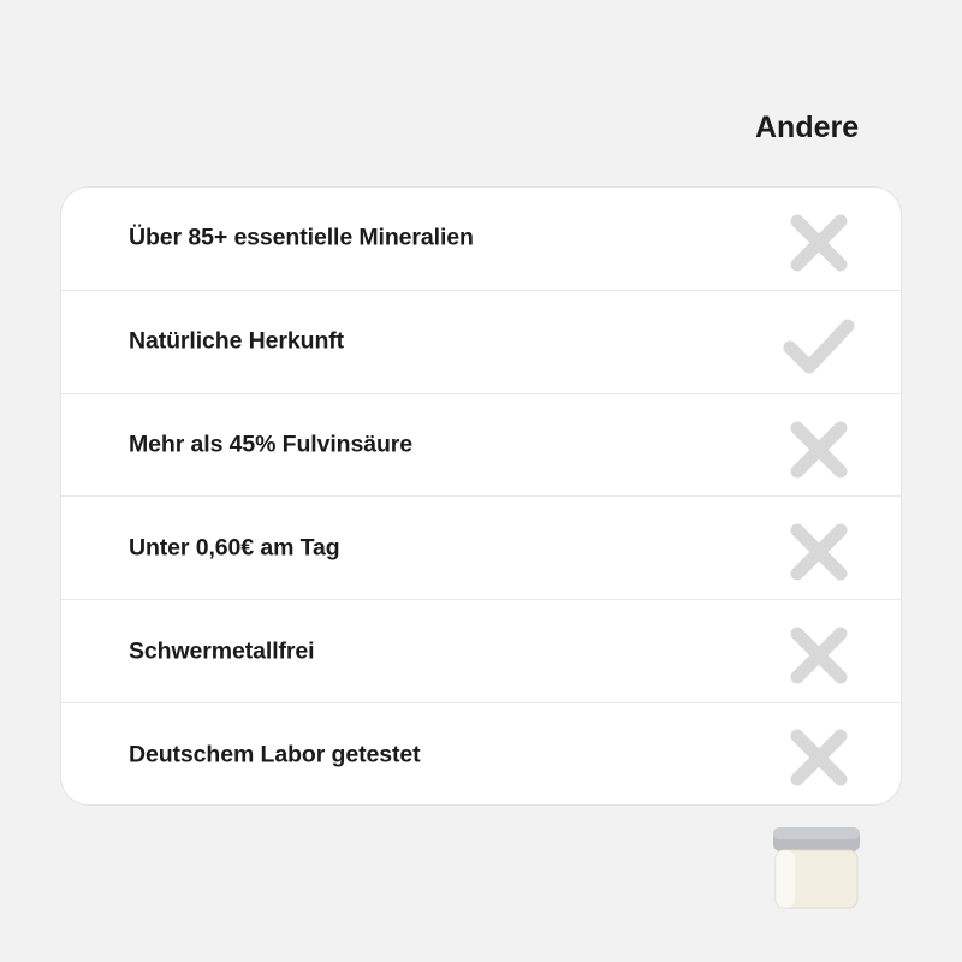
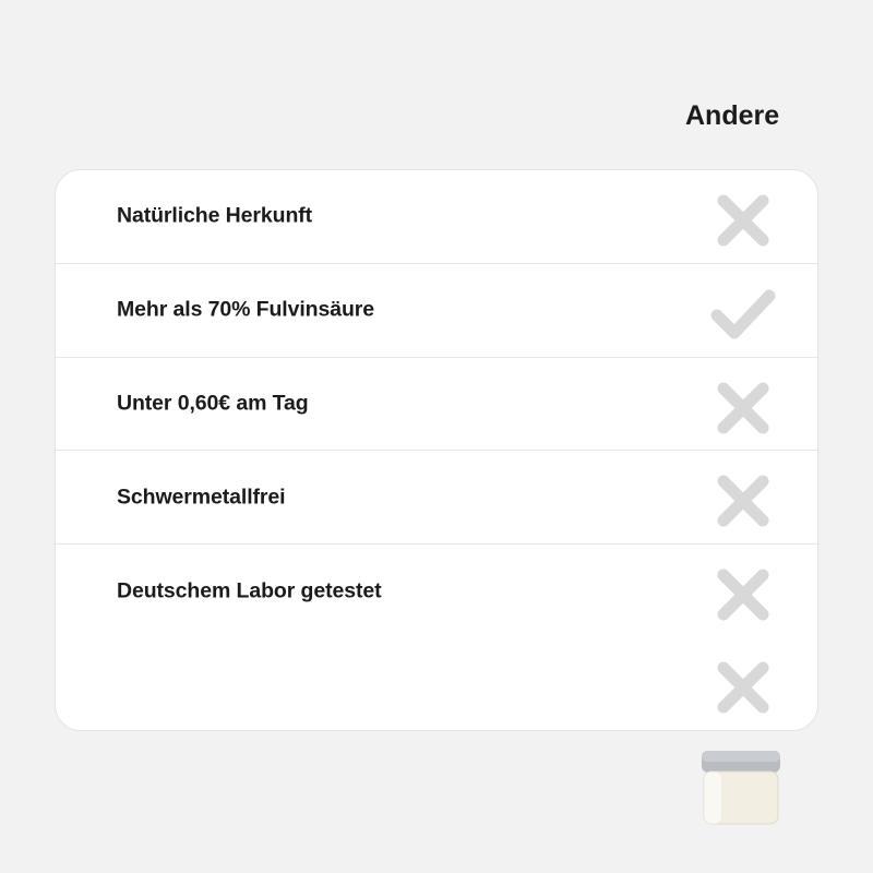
  Andere
- Über 85+ essentielle Mineralien
  Natürliche Herkunft
- Mehr als 45% Fulvinsäure
+ Mehr als 70% Fulvinsäure
  Unter 0,60€ am Tag
  Schwermetallfrei
  Deutschem Labor getestet
